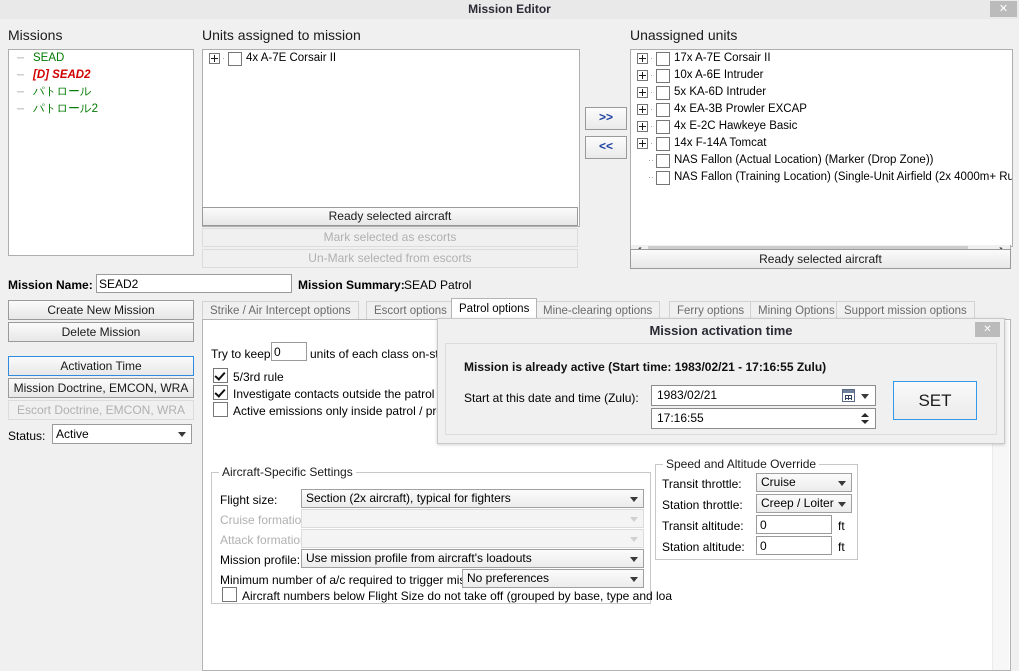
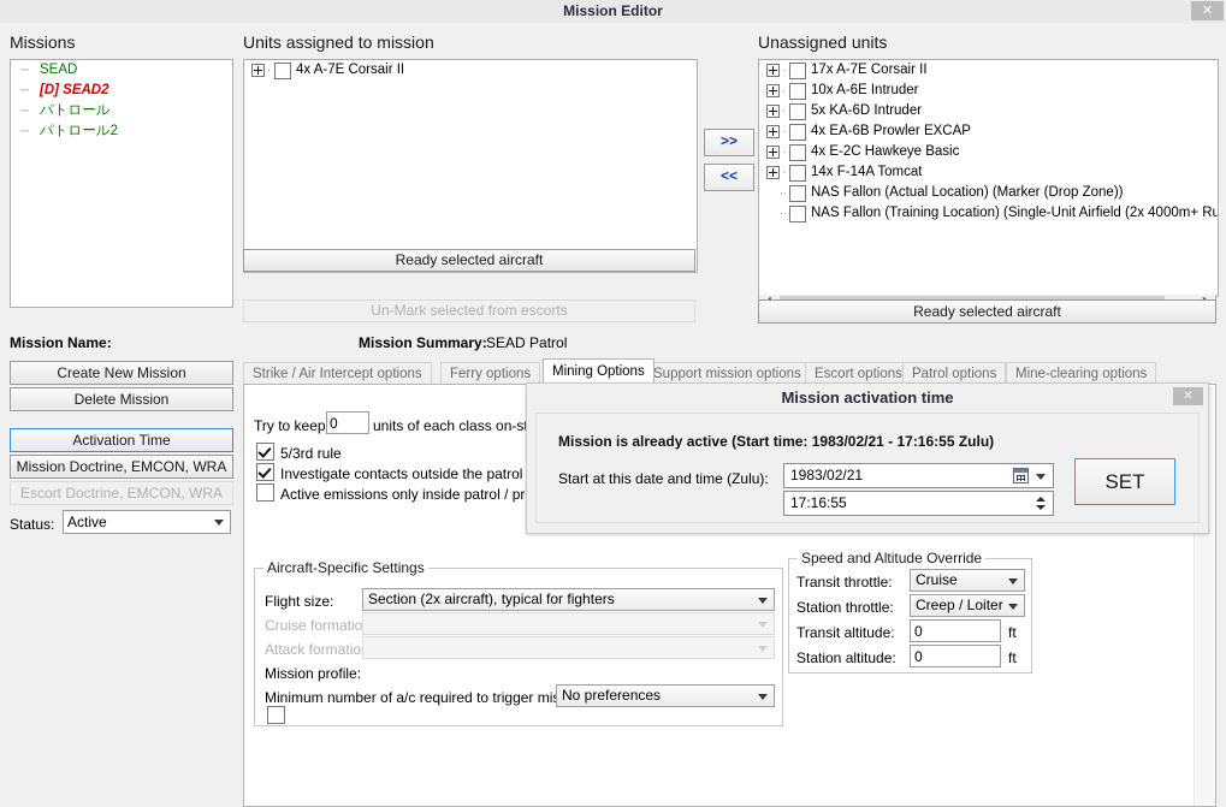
  Mission Editor
  ✕
  Missions
  ─
  SEAD
  ─
  [D] SEAD2
  ─
  パトロール
  ─
  パトロール2
  Units assigned to mission
  ·
  4x A-7E Corsair II
  Ready selected aircraft
- Mark selected as escorts
  Un-Mark selected from escorts
  >>
  <<
  Unassigned units
  ·
  17x A-7E Corsair II
  ·
  10x A-6E Intruder
  ·
  5x KA-6D Intruder
  ·
- 4x EA-3B Prowler EXCAP
+ 4x EA-6B Prowler EXCAP
  ·
  4x E-2C Hawkeye Basic
  ·
  14x F-14A Tomcat
  ··
  NAS Fallon (Actual Location) (Marker (Drop Zone))
  ··
  NAS Fallon (Training Location) (Single-Unit Airfield (2x 4000m+ Ru
  Ready selected aircraft
  Mission Name:
- SEAD2
  Mission Summary:
  SEAD Patrol
  Create New Mission
  Delete Mission
  Activation Time
  Mission Doctrine, EMCON, WRA
  Escort Doctrine, EMCON, WRA
  Status:
  Active
  Strike / Air Intercept options
- Escort options
+ Ferry options
- Patrol options
+ Mining Options
- Mine-clearing options
+ Support mission options
- Ferry options
+ Escort options
- Mining Options
+ Patrol options
- Support mission options
+ Mine-clearing options
  Try to keep
  0
  units of each class on-s
  5/3rd rule
  Investigate contacts outside the patrol
  Active emissions only inside patrol / pr
  Aircraft-Specific Settings
  Flight size:
  Section (2x aircraft), typical for fighters
  Cruise formatio
  Attack formatio
  Mission profile:
- Use mission profile from aircraft's loadouts
  Minimum number of a/c required to trigger mi
  No preferences
- Aircraft numbers below Flight Size do not take off (grouped by base, type and loa
  Speed and Altitude Override
  Transit throttle:
  Cruise
  Station throttle:
  Creep / Loiter
  Transit altitude:
  0
  ft
  Station altitude:
  0
  ft
  Mission activation time
  ✕
  Mission is already active (Start time: 1983/02/21 - 17:16:55 Zulu)
  Start at this date and time (Zulu):
  1983/02/21
  17:16:55
  SET
